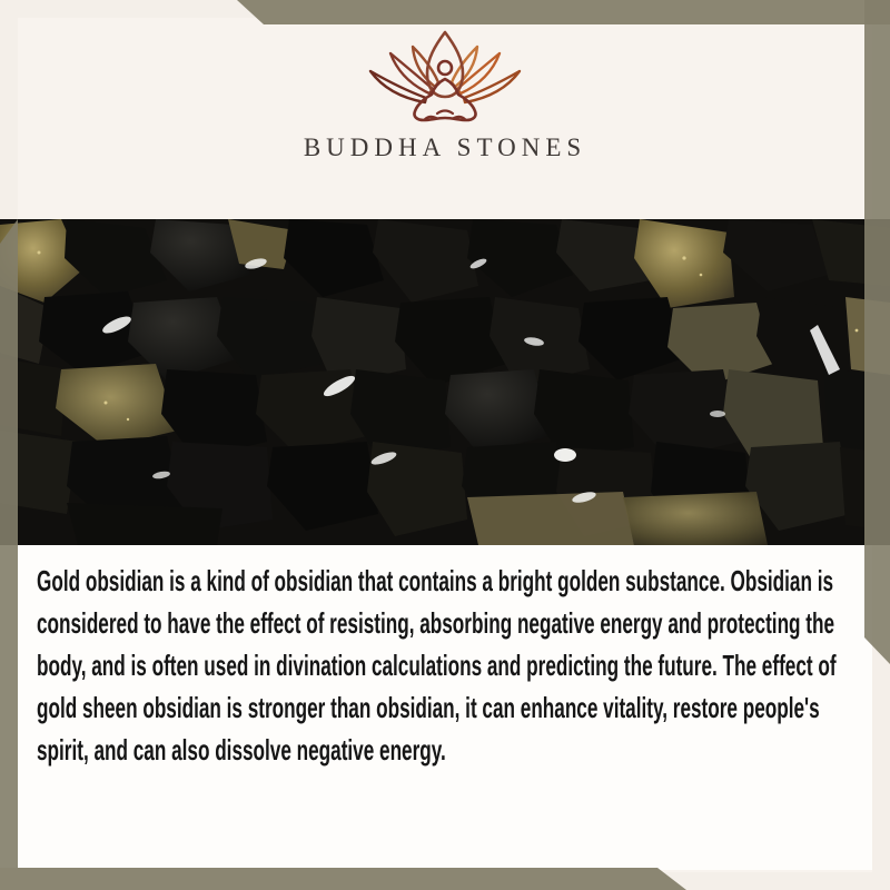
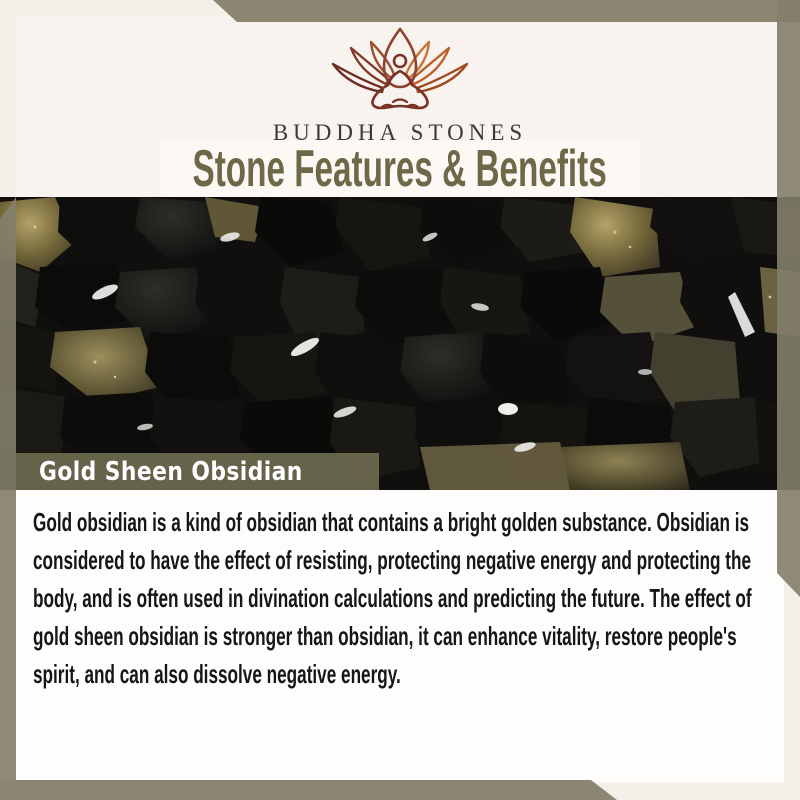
  BUDDHA STONES
+ Stone Features & Benefits
+ Gold Sheen Obsidian
- Gold obsidian is a kind of obsidian that contains a bright golden substance. Obsidian is considered to have the effect of resisting, absorbing negative energy and protecting the body, and is often used in divination calculations and predicting the future. The effect of gold sheen obsidian is stronger than obsidian, it can enhance vitality, restore people's spirit, and can also dissolve negative energy.
+ Gold obsidian is a kind of obsidian that contains a bright golden substance. Obsidian is considered to have the effect of resisting, protecting negative energy and protecting the body, and is often used in divination calculations and predicting the future. The effect of gold sheen obsidian is stronger than obsidian, it can enhance vitality, restore people's spirit, and can also dissolve negative energy.
